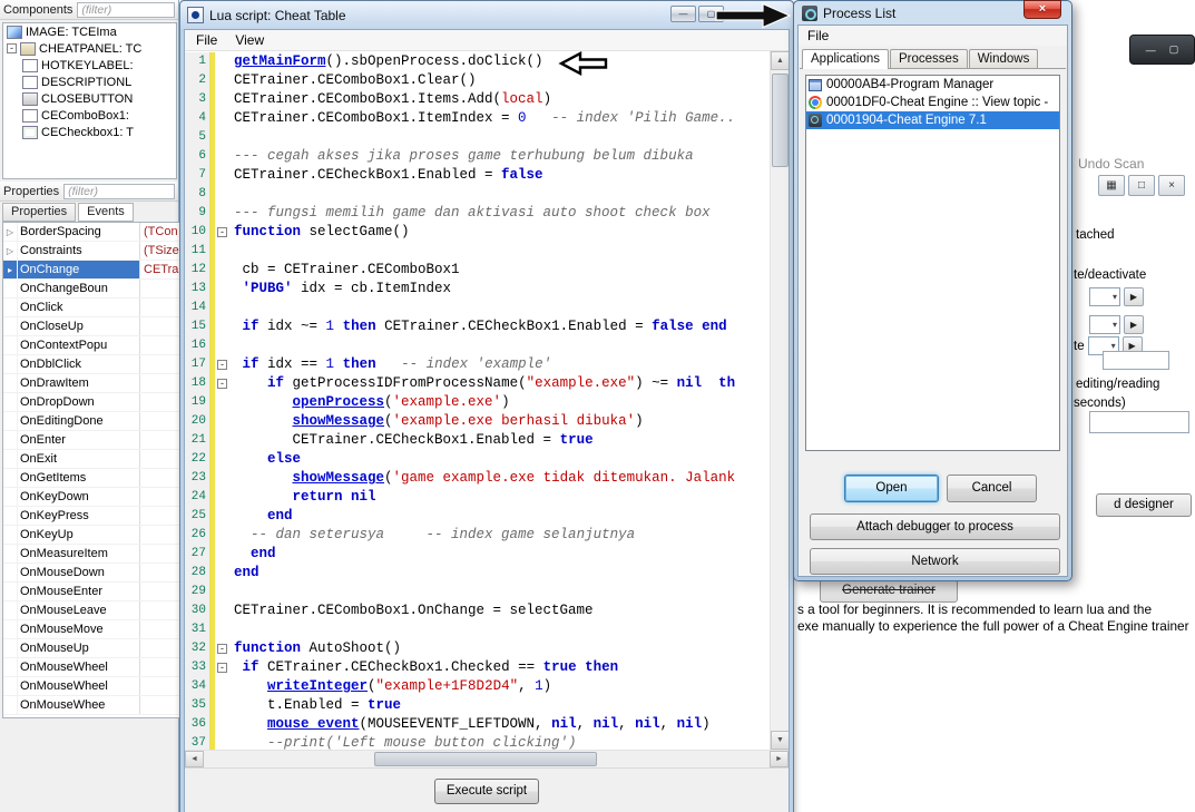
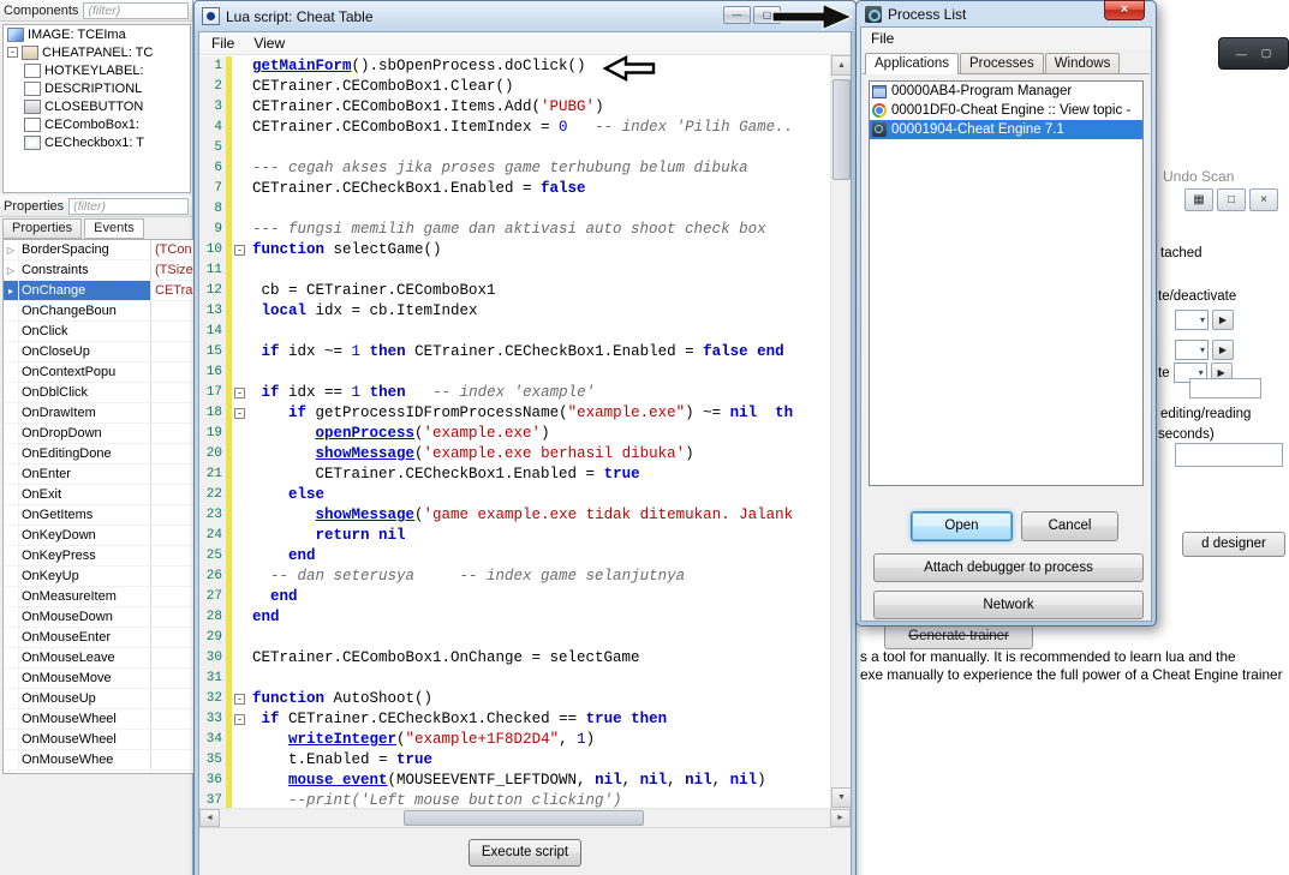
  —
  ▢
  Undo Scan
  ▦
  □
  ×
  tached
  te/deactivate
  ▾
  ▶
  ▾
  ▶
  te
  ▾
  ▶
  editing/reading
  seconds)
  d designer
  Generate trainer
- s a tool for beginners. It is recommended to learn lua and the
+ s a tool for manually. It is recommended to learn lua and the
  exe manually to experience the full power of a Cheat Engine trainer
  Components
  (filter)
  IMAGE: TCEIma
  -
  CHEATPANEL: TC
  HOTKEYLABEL:
  DESCRIPTIONL
  CLOSEBUTTON
  CEComboBox1:
  CECheckbox1: T
  Properties
  (filter)
  Properties
  Events
  ▷
  BorderSpacing
  (TCon
  ▷
  Constraints
  (TSize
  ▸
  OnChange
  CETra
  OnChangeBoun
  OnClick
  OnCloseUp
  OnContextPopu
  OnDblClick
  OnDrawItem
  OnDropDown
  OnEditingDone
  OnEnter
  OnExit
  OnGetItems
  OnKeyDown
  OnKeyPress
  OnKeyUp
  OnMeasureItem
  OnMouseDown
  OnMouseEnter
  OnMouseLeave
  OnMouseMove
  OnMouseUp
  OnMouseWheel
  OnMouseWheel
  OnMouseWhee
  Lua script: Cheat Table
  —
  ▢
  File
  View
  1
  getMainForm().sbOpenProcess.doClick()
  2
  CETrainer.CEComboBox1.Clear()
  3
- CETrainer.CEComboBox1.Items.Add(local)
+ CETrainer.CEComboBox1.Items.Add('PUBG')
  4
  CETrainer.CEComboBox1.ItemIndex = 0 -- index 'Pilih Game..
  5
  6
  --- cegah akses jika proses game terhubung belum dibuka
  7
  CETrainer.CECheckBox1.Enabled = false
  8
  9
  --- fungsi memilih game dan aktivasi auto shoot check box
  10
  -
  function selectGame()
  11
  12
  cb = CETrainer.CEComboBox1
  13
- 'PUBG' idx = cb.ItemIndex
+ local idx = cb.ItemIndex
  14
  15
  if idx ~= 1 then CETrainer.CECheckBox1.Enabled = false end
  16
  17
  -
  if idx == 1 then -- index 'example'
  18
  -
  if getProcessIDFromProcessName("example.exe") ~= nil th
  19
  openProcess('example.exe')
  20
  showMessage('example.exe berhasil dibuka')
  21
  CETrainer.CECheckBox1.Enabled = true
  22
  else
  23
  showMessage('game example.exe tidak ditemukan. Jalank
  24
  return nil
  25
  end
  26
  -- dan seterusya -- index game selanjutnya
  27
  end
  28
  end
  29
  30
  CETrainer.CEComboBox1.OnChange = selectGame
  31
  32
  -
  function AutoShoot()
  33
  -
  if CETrainer.CECheckBox1.Checked == true then
  34
  writeInteger("example+1F8D2D4", 1)
  35
  t.Enabled = true
  36
  mouse_event(MOUSEEVENTF_LEFTDOWN, nil, nil, nil, nil)
  37
  --print('Left mouse button clicking')
  Execute script
  Process List
  ×
  File
  Applications
  Processes
  Windows
  00000AB4-Program Manager
  00001DF0-Cheat Engine :: View topic -
  00001904-Cheat Engine 7.1
  Open
  Cancel
  Attach debugger to process
  Network
